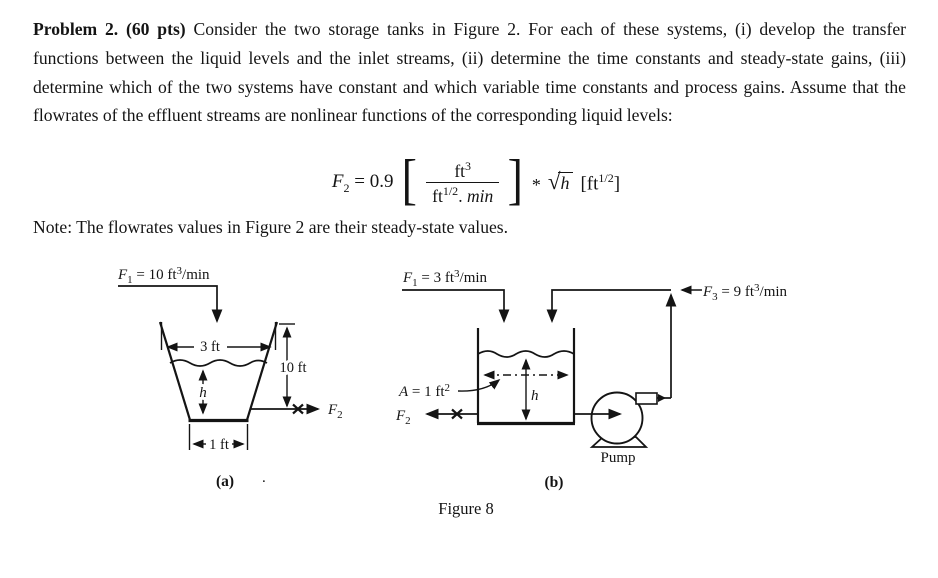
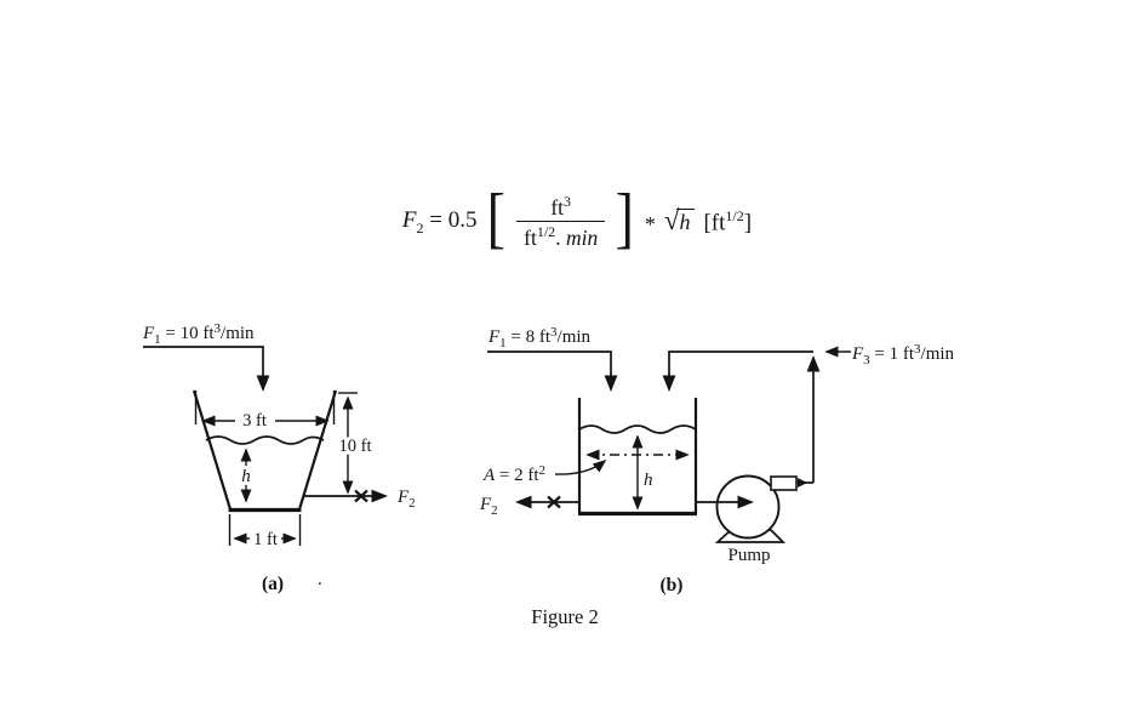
- Problem 2. (60 pts) Consider the two storage tanks in Figure 2. For each of these systems, (i) develop the transfer functions between the liquid levels and the inlet streams, (ii) determine the time constants and steady-state gains, (iii) determine which of the two systems have constant and which variable time constants and process gains. Assume that the flowrates of the effluent streams are nonlinear functions of the corresponding liquid levels:
- F2 = 0.9
+ F2 = 0.5
  [
  ft3
  ft1/2. min
  ]
  *
  √
  h
  [ft1/2]
- Note: The flowrates values in Figure 2 are their steady-state values.
  F1 = 10 ft3/min
  3 ft
  h
  10 ft
  F2
  1 ft
  (a)
  .
- F1 = 3 ft3/min
+ F1 = 8 ft3/min
- F3 = 9 ft3/min
+ F3 = 1 ft3/min
- A = 1 ft2
+ A = 2 ft2
  h
  F2
  Pump
  (b)
- Figure 8
+ Figure 2
